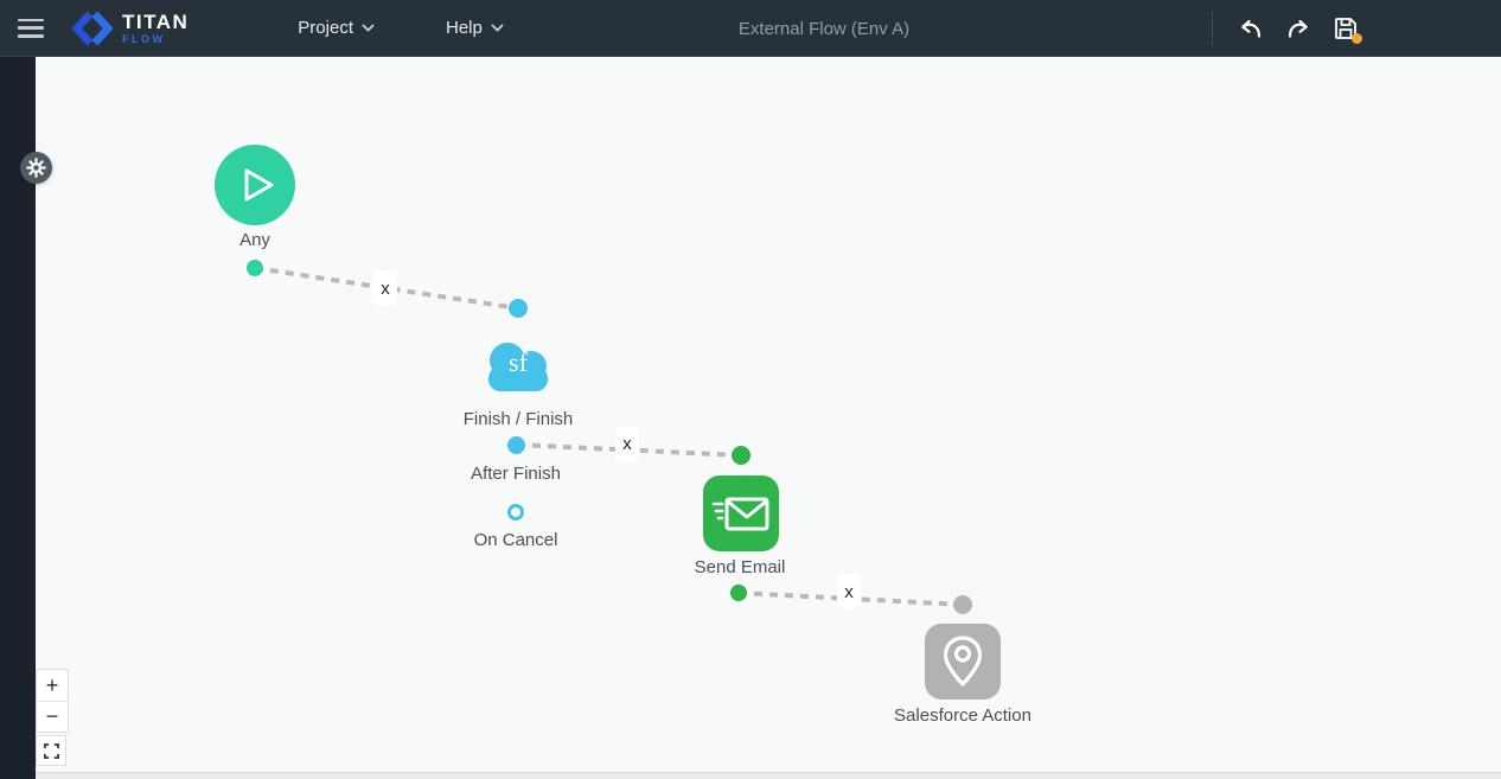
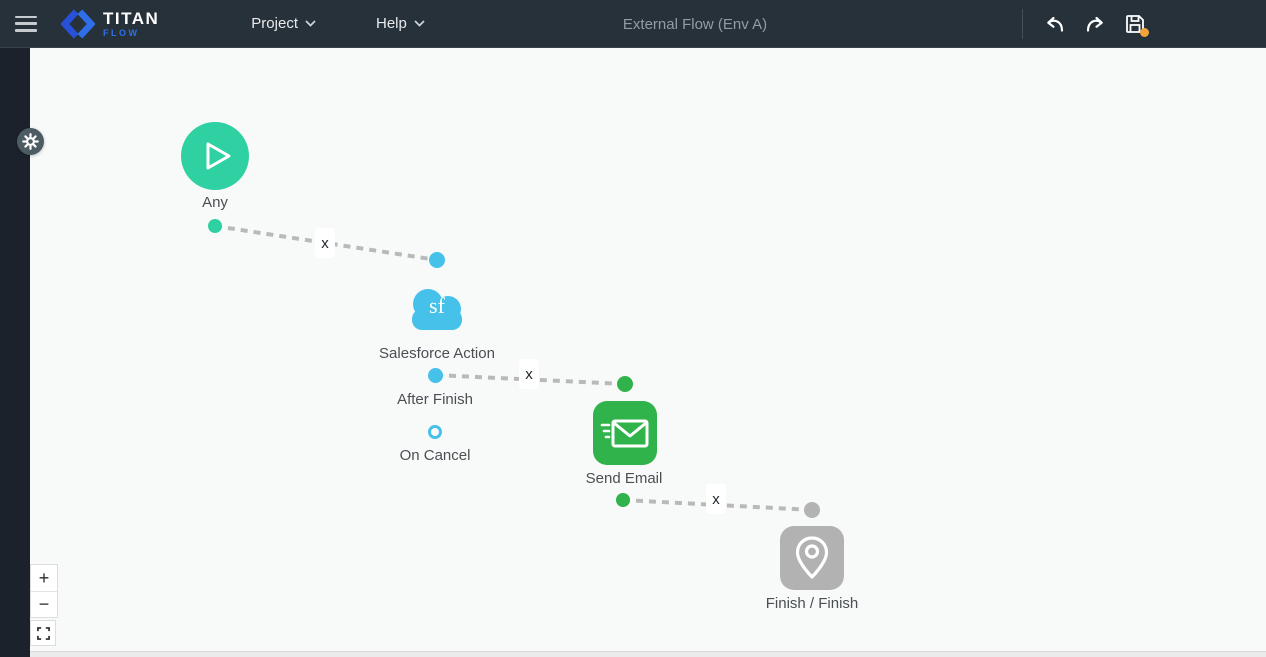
  TITAN
  FLOW
  Project
  Help
  External Flow (Env A)
  Any
  x
  sf
- Finish / Finish
+ Salesforce Action
  After Finish
  On Cancel
  x
  Send Email
  x
- Salesforce Action
+ Finish / Finish
  +
  −
